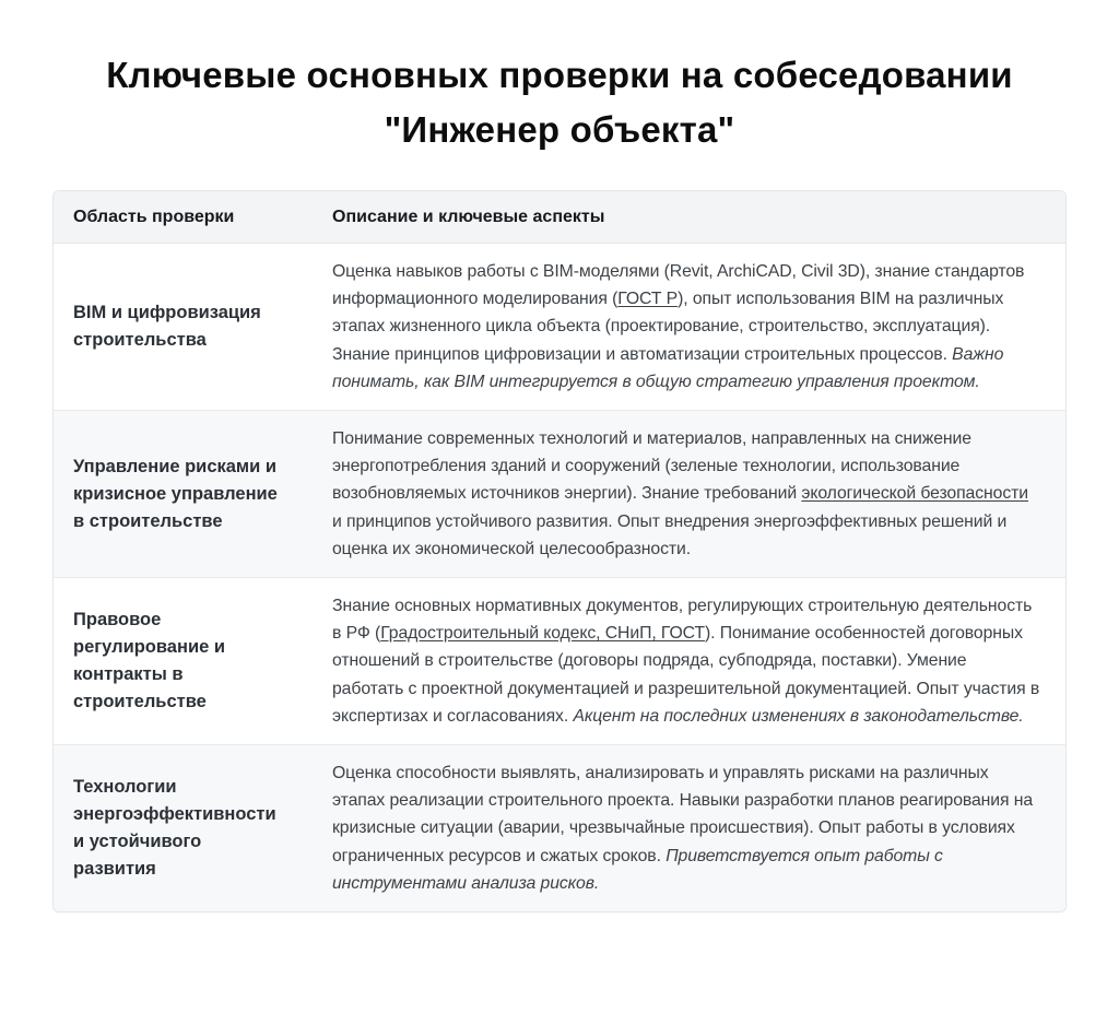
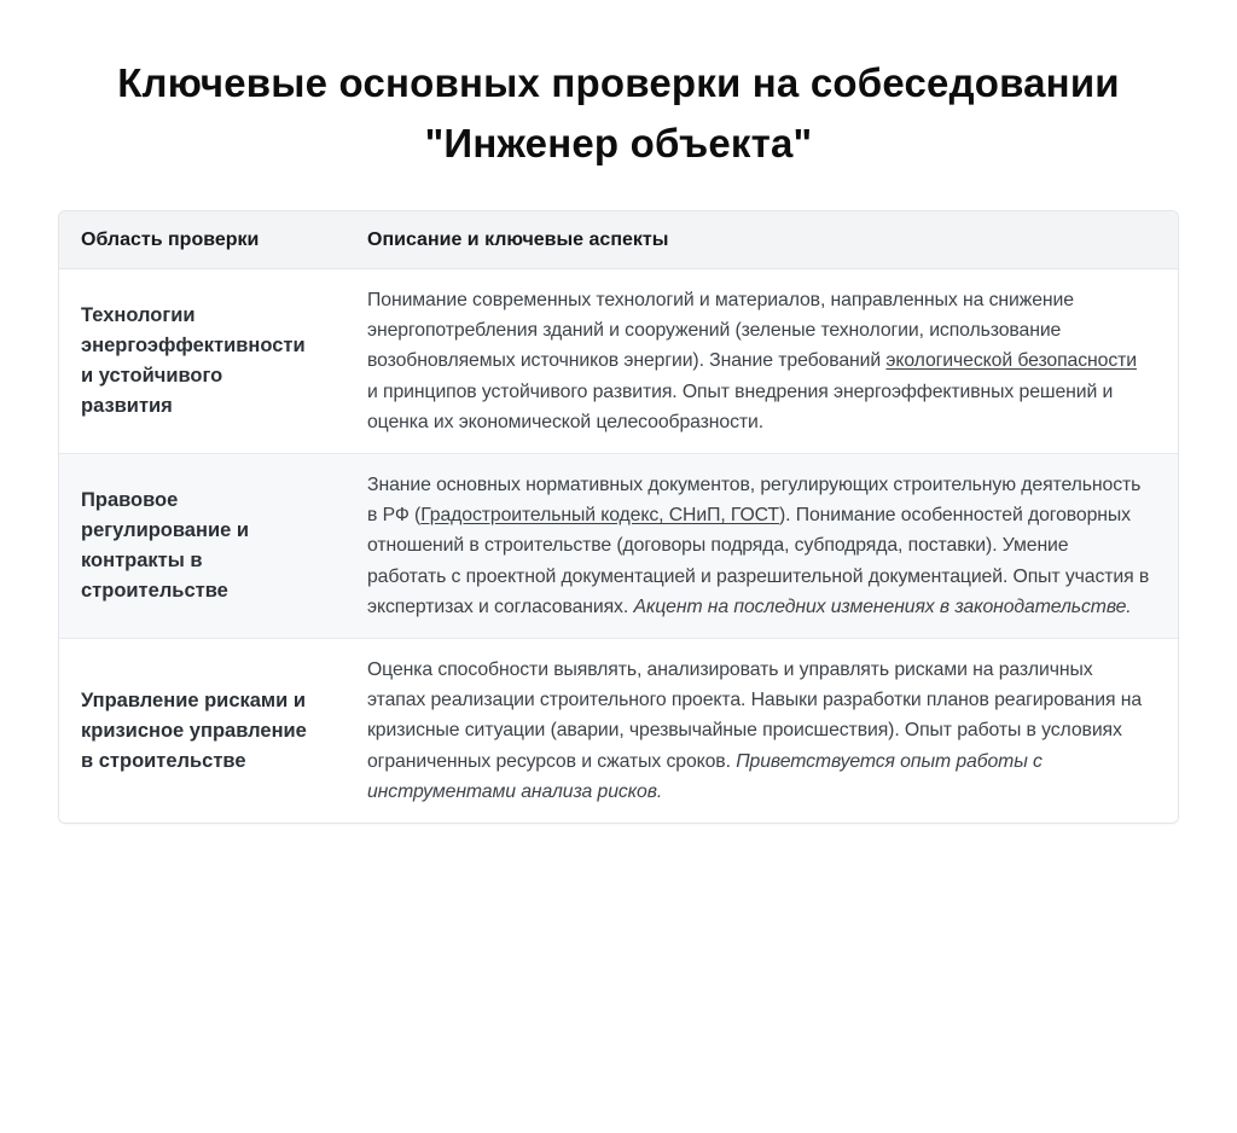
  Ключевые основных проверки на собеседовании
  "Инженер объекта"
  Область проверки	Описание и ключевые аспекты
- BIM и цифровизация строительства	Оценка навыков работы с BIM-моделями (Revit, ArchiCAD, Civil 3D), знание стандартов информационного моделирования (ГОСТ Р), опыт использования BIM на различных этапах жизненного цикла объекта (проектирование, строительство, эксплуатация). Знание принципов цифровизации и автоматизации строительных процессов. Важно понимать, как BIM интегрируется в общую стратегию управления проектом.
- Управление рисками и кризисное управление в строительстве	Понимание современных технологий и материалов, направленных на снижение энергопотребления зданий и сооружений (зеленые технологии, использование возобновляемых источников энергии). Знание требований экологической безопасности и принципов устойчивого развития. Опыт внедрения энергоэффективных решений и оценка их экономической целесообразности.
+ Технологии энергоэффективности и устойчивого развития	Понимание современных технологий и материалов, направленных на снижение энергопотребления зданий и сооружений (зеленые технологии, использование возобновляемых источников энергии). Знание требований экологической безопасности и принципов устойчивого развития. Опыт внедрения энергоэффективных решений и оценка их экономической целесообразности.
  Правовое регулирование и контракты в строительстве	Знание основных нормативных документов, регулирующих строительную деятельность в РФ (Градостроительный кодекс, СНиП, ГОСТ). Понимание особенностей договорных отношений в строительстве (договоры подряда, субподряда, поставки). Умение работать с проектной документацией и разрешительной документацией. Опыт участия в экспертизах и согласованиях. Акцент на последних изменениях в законодательстве.
- Технологии энергоэффективности и устойчивого развития	Оценка способности выявлять, анализировать и управлять рисками на различных этапах реализации строительного проекта. Навыки разработки планов реагирования на кризисные ситуации (аварии, чрезвычайные происшествия). Опыт работы в условиях ограниченных ресурсов и сжатых сроков. Приветствуется опыт работы с инструментами анализа рисков.
+ Управление рисками и кризисное управление в строительстве	Оценка способности выявлять, анализировать и управлять рисками на различных этапах реализации строительного проекта. Навыки разработки планов реагирования на кризисные ситуации (аварии, чрезвычайные происшествия). Опыт работы в условиях ограниченных ресурсов и сжатых сроков. Приветствуется опыт работы с инструментами анализа рисков.
